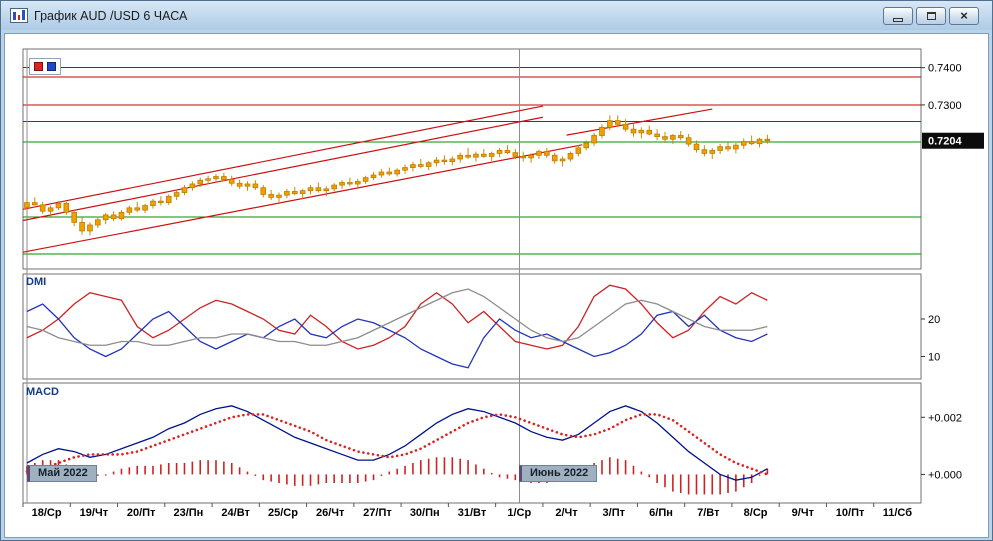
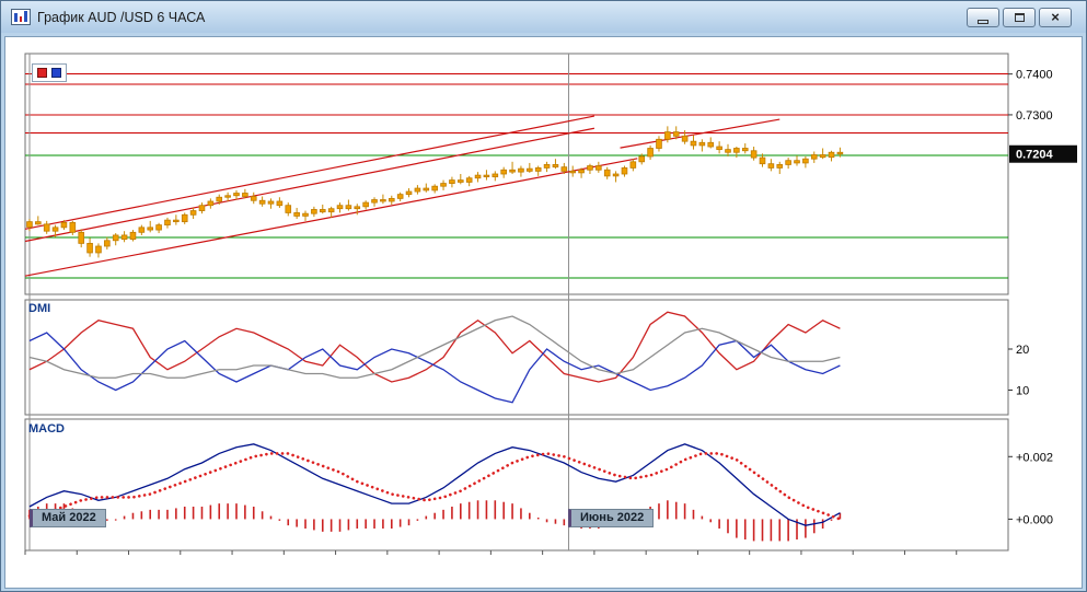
  График AUD /USD 6 ЧАСА
  ×
  0.7400
  0.7300
  0.7204
  20
  10
  +0.002
  +0.000
  DMI
  MACD
  Май 2022
  Июнь 2022
- 18/Ср
- 19/Чт
- 20/Пт
- 23/Пн
- 24/Вт
- 25/Ср
- 26/Чт
- 27/Пт
- 30/Пн
- 31/Вт
- 1/Ср
- 2/Чт
- 3/Пт
- 6/Пн
- 7/Вт
- 8/Ср
- 9/Чт
- 10/Пт
- 11/Сб
